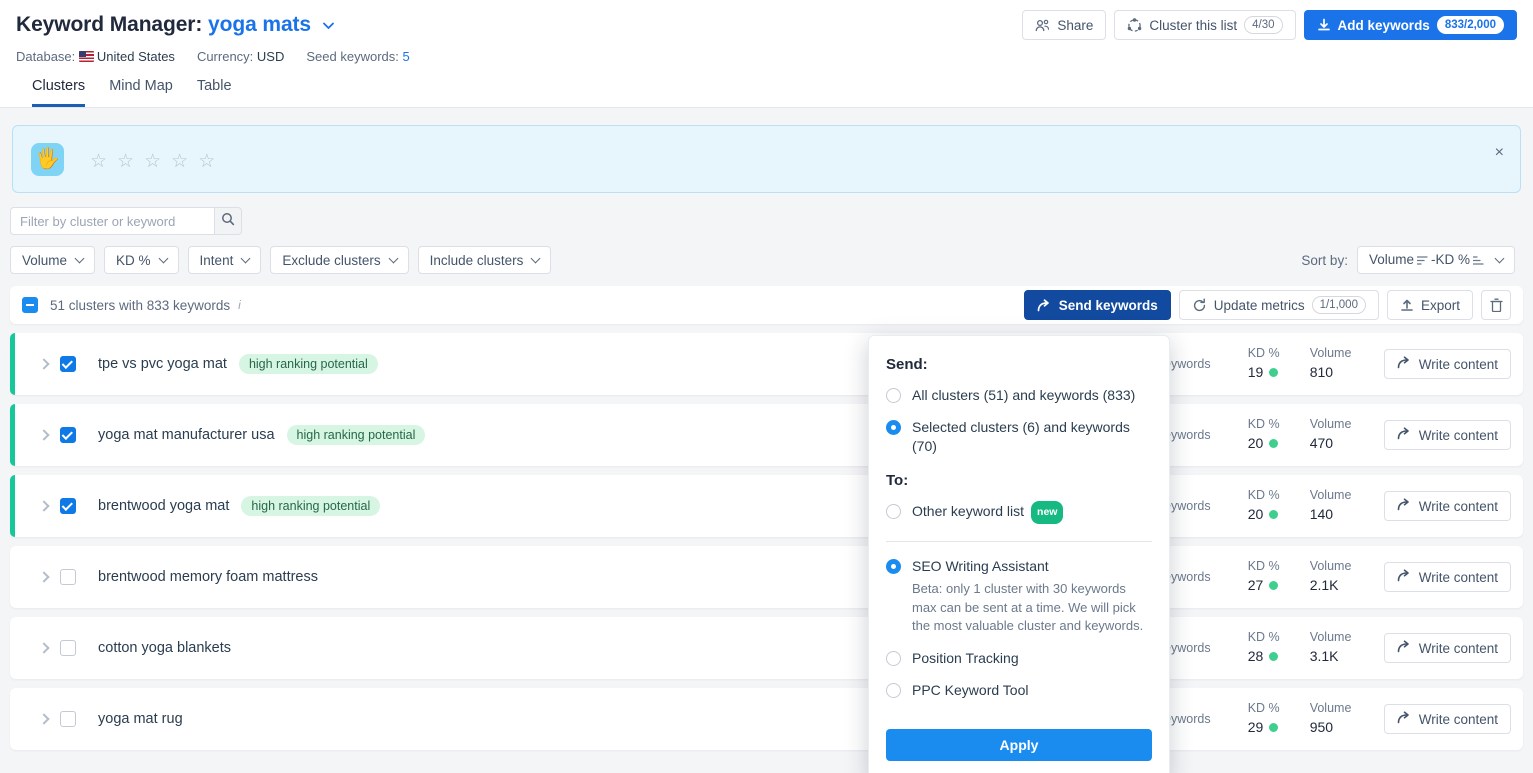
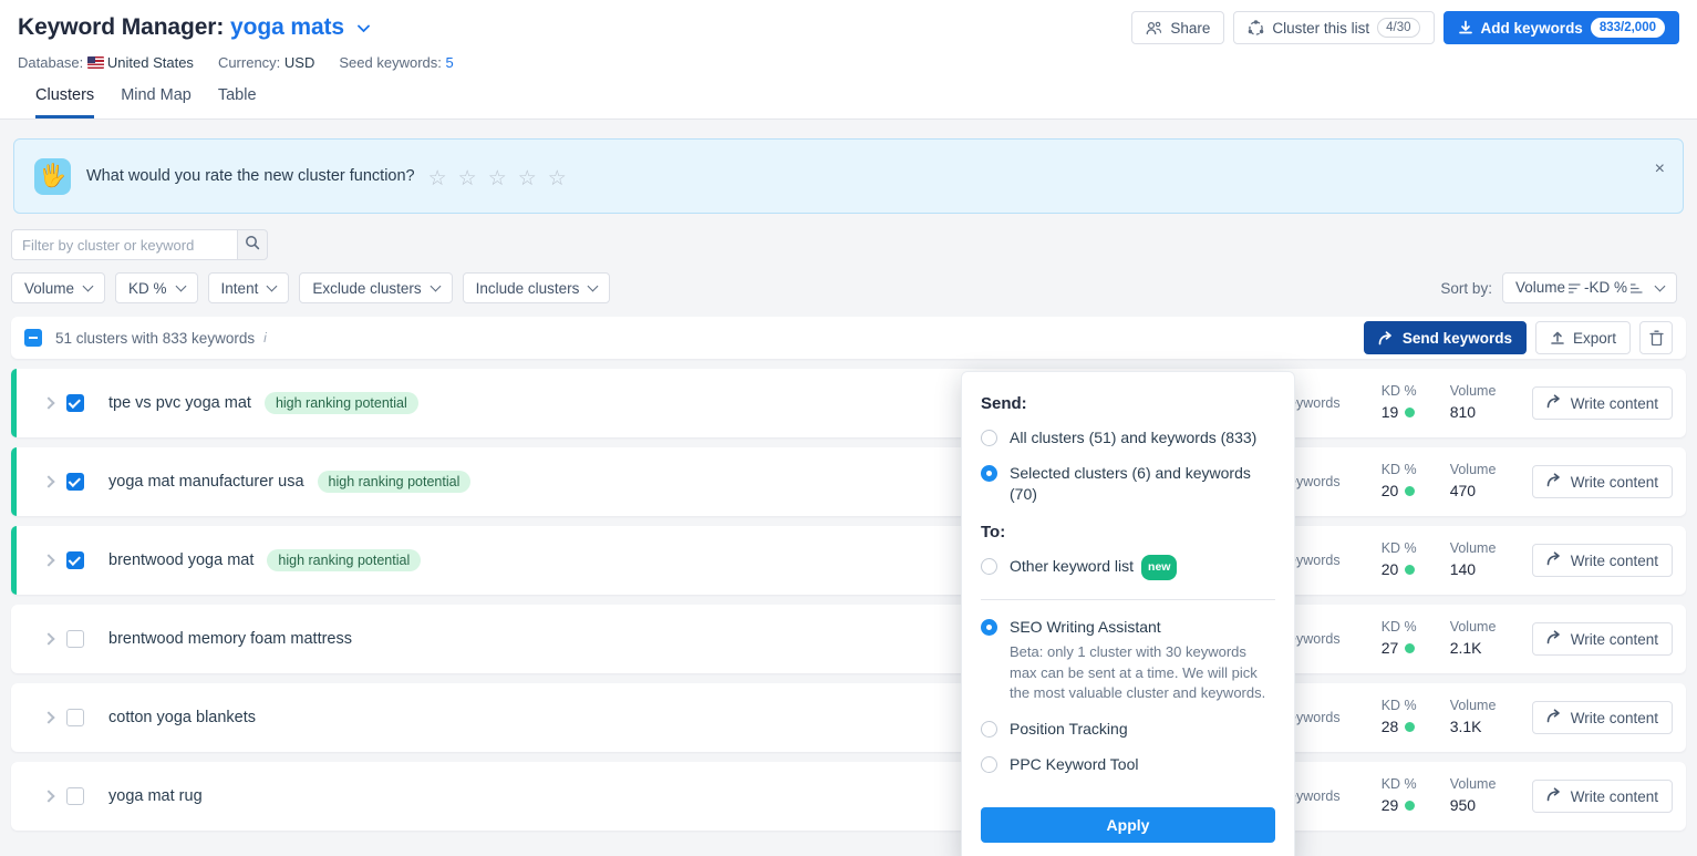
  Keyword Manager: yoga mats
  Share
  Cluster this list
  4/30
  Add keywords
  833/2,000
  Database: United States
  Currency: USD
  Seed keywords: 5
  Clusters
  Mind Map
  Table
  🖐
+ What would you rate the new cluster function?
  ☆
  ☆
  ☆
  ☆
  ☆
  ×
  Filter by cluster or keyword
  Volume
  KD %
  Intent
  Exclude clusters
  Include clusters
  Sort by:
  Volume -KD %
  51 clusters with 833 keywords
  i
  Send keywords
- Update metrics
- 1/1,000
  Export
  tpe vs pvc yoga mat
  high ranking potential
  ywords
  KD %
  19
  Volume
  810
  Write content
  yoga mat manufacturer usa
  high ranking potential
  ywords
  KD %
  20
  Volume
  470
  Write content
  brentwood yoga mat
  high ranking potential
  ywords
  KD %
  20
  Volume
  140
  Write content
  brentwood memory foam mattress
  ywords
  KD %
  27
  Volume
  2.1K
  Write content
  cotton yoga blankets
  ywords
  KD %
  28
  Volume
  3.1K
  Write content
  yoga mat rug
  ywords
  KD %
  29
  Volume
  950
  Write content
  Send:
  All clusters (51) and keywords (833)
  Selected clusters (6) and keywords (70)
  To:
  Other keyword list new
  SEO Writing Assistant
  Beta: only 1 cluster with 30 keywords max can be sent at a time. We will pick the most valuable cluster and keywords.
  Position Tracking
  PPC Keyword Tool
  Apply
